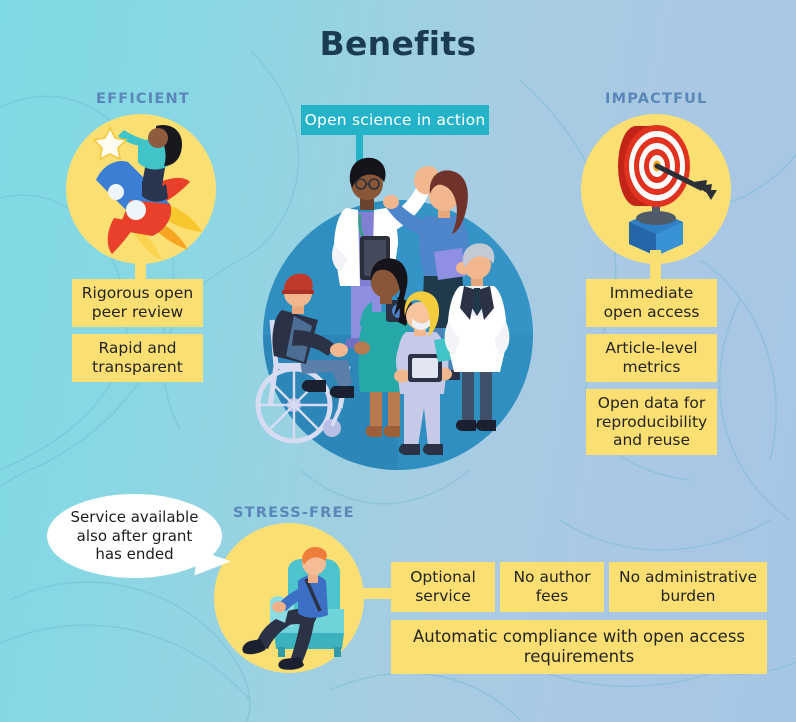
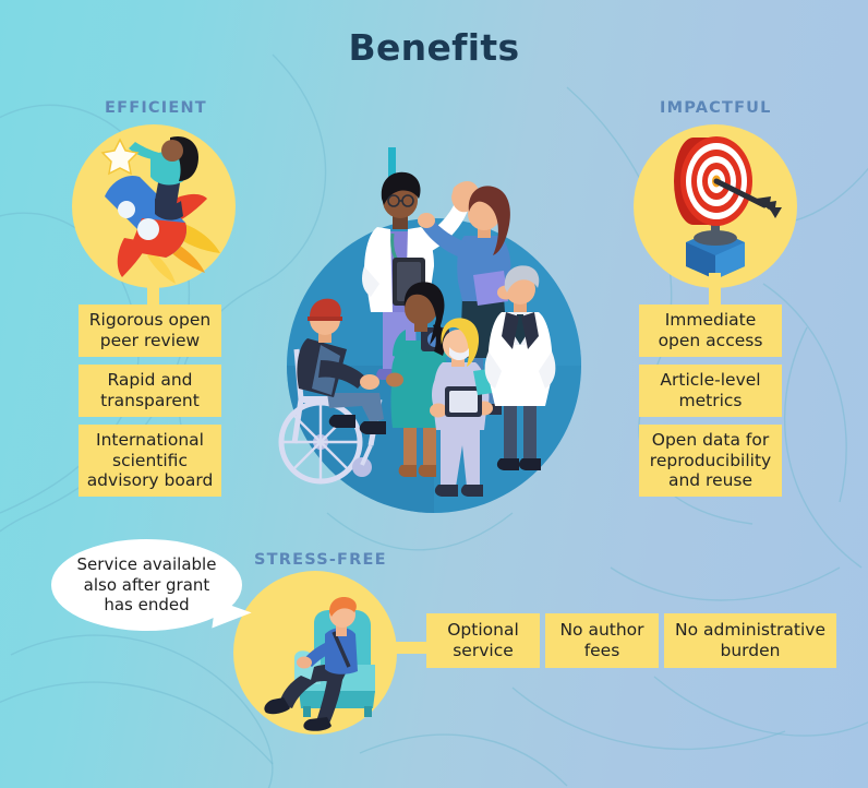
  Benefits
  EFFICIENT
  Rigorous open peer review
  Rapid and transparent
+ International scientific advisory board
  IMPACTFUL
  Immediate open access
  Article-level metrics
  Open data for reproducibility and reuse
  STRESS-FREE
  Optional service
  No author fees
  No administrative burden
- Automatic compliance with open access requirements
- Open science in action
  Service available
  also after grant
  has ended
